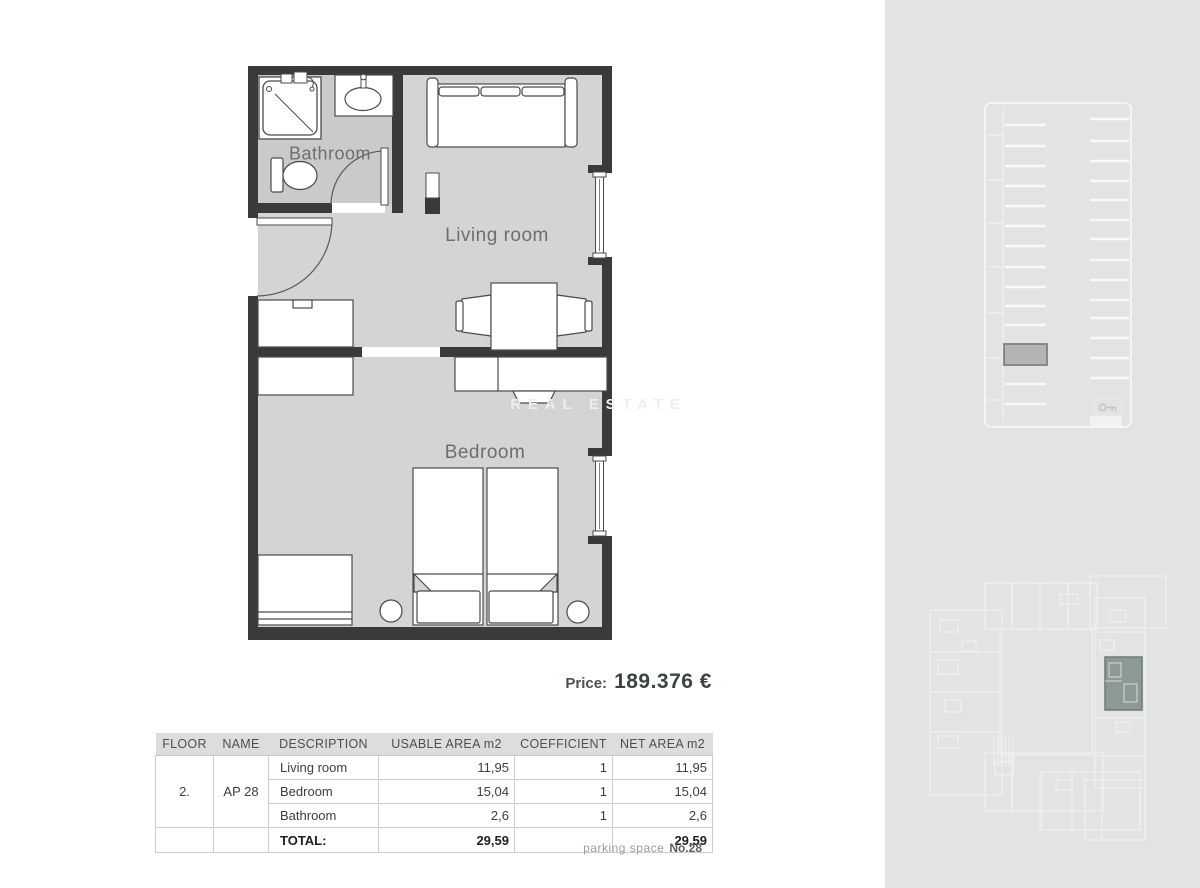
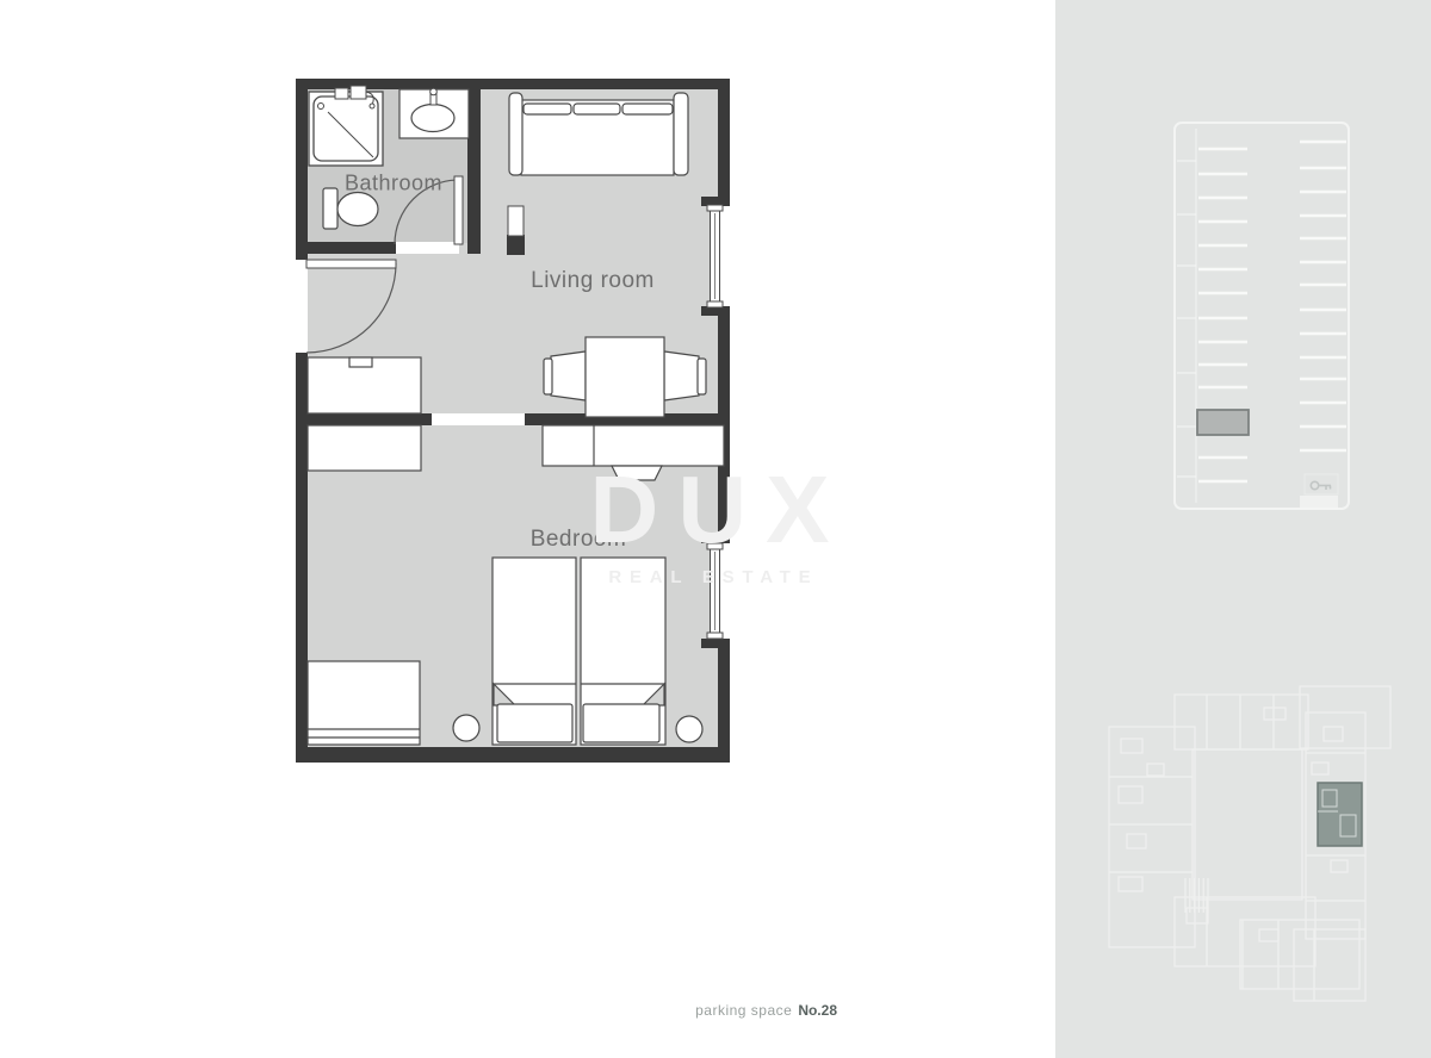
  Bathroom
  Living room
  Bedroom
+ DUX
  REAL ESTATE
- Price:
- 189.376 €
- FLOOR	NAME	DESCRIPTION	USABLE AREA m2	COEFFICIENT	NET AREA m2
- 2.	AP 28	Living room	11,95	1	11,95
- Bedroom	15,04	1	15,04
- Bathroom	2,6	1	2,6
- 		TOTAL:	29,59		29,59
  parking space
  No.28
